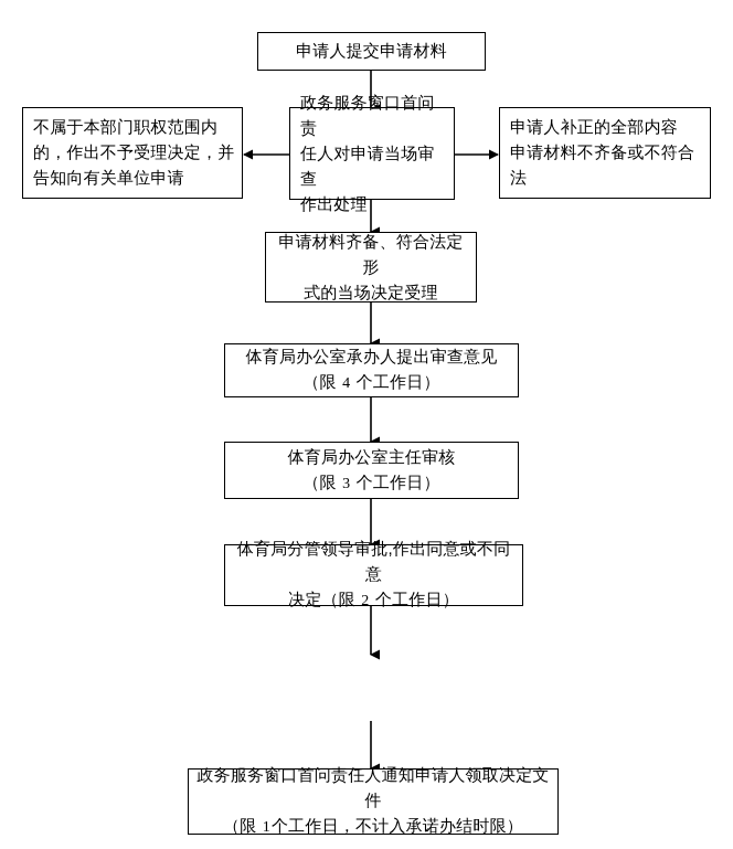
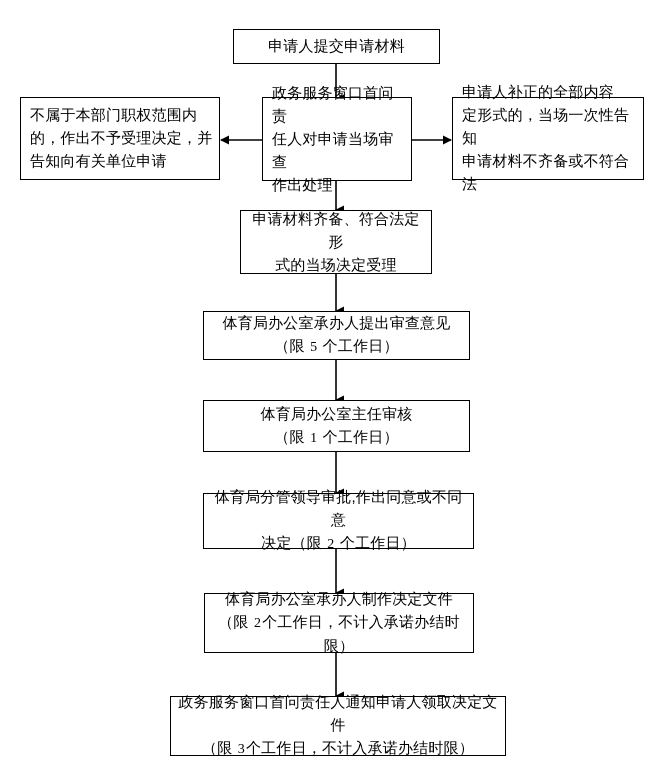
  申请人提交申请材料
  不属于本部门职权范围内
  的，作出不予受理决定，并
  告知向有关单位申请
  政务服务窗口首问责
  任人对申请当场审查
  作出处理
  申请人补正的全部内容
+ 定形式的，当场一次性告知
  申请材料不齐备或不符合法
  申请材料齐备、符合法定形
  式的当场决定受理
  体育局办公室承办人提出审查意见
- （限 4 个工作日）
+ （限 5 个工作日）
  体育局办公室主任审核
- （限 3 个工作日）
+ （限 1 个工作日）
  体育局分管领导审批,作出同意或不同意
  决定（限 2 个工作日）
+ 体育局办公室承办人制作决定文件
+ （限 2个工作日，不计入承诺办结时限）
  政务服务窗口首问责任人通知申请人领取决定文件
- （限 1个工作日，不计入承诺办结时限）
+ （限 3个工作日，不计入承诺办结时限）
